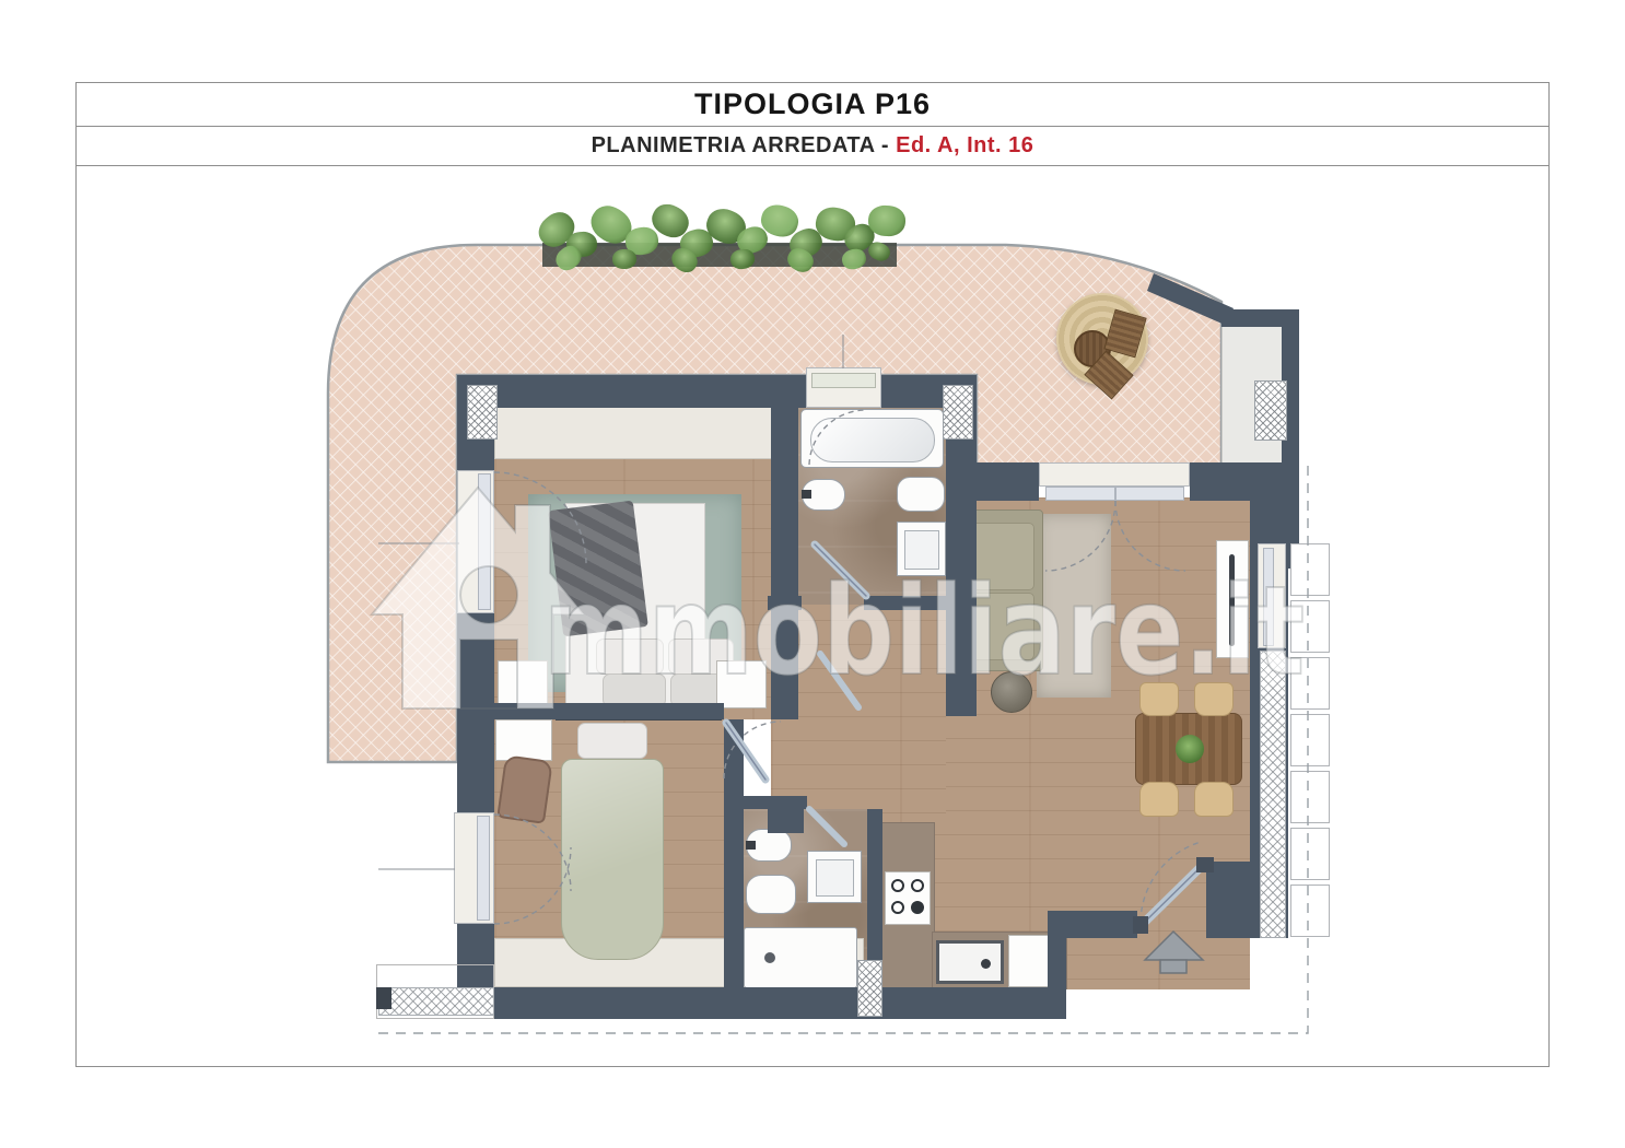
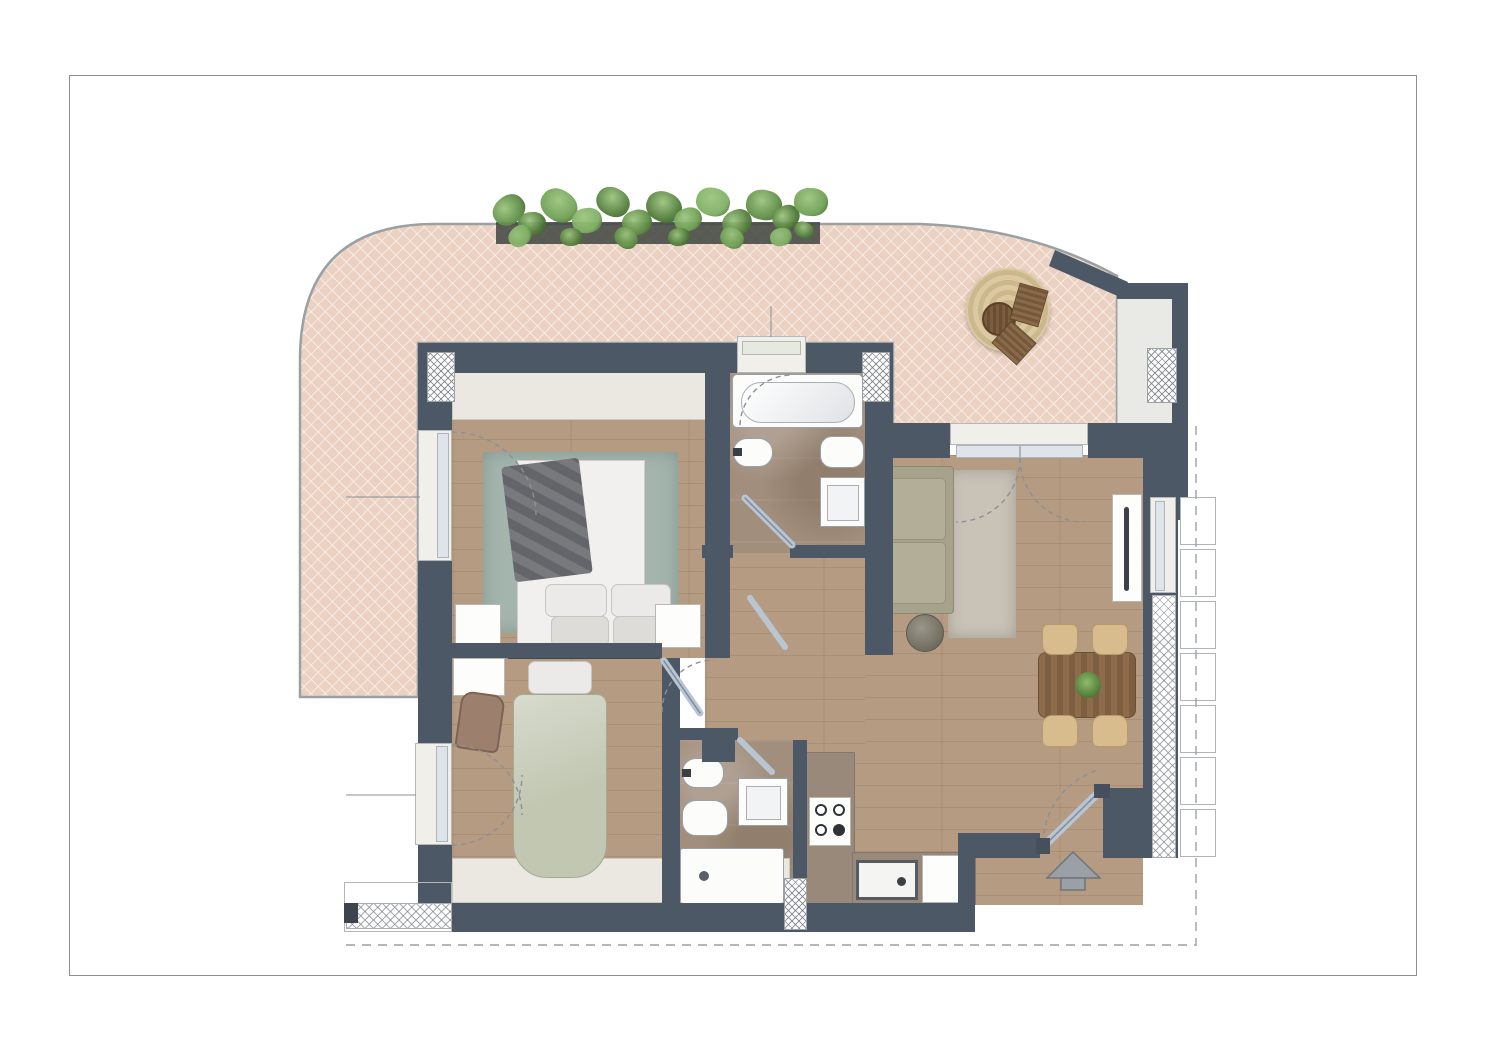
- mmobiliare.it
- TIPOLOGIA P16
- PLANIMETRIA ARREDATA - Ed. A, Int. 16
